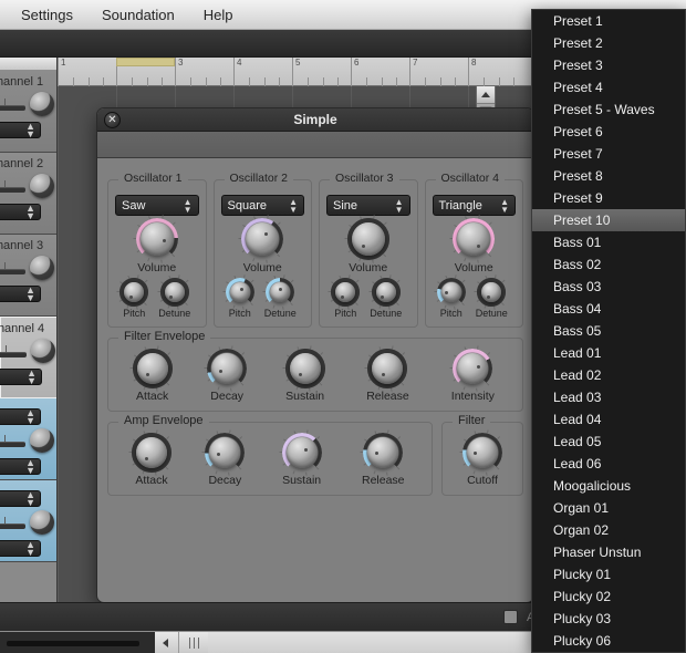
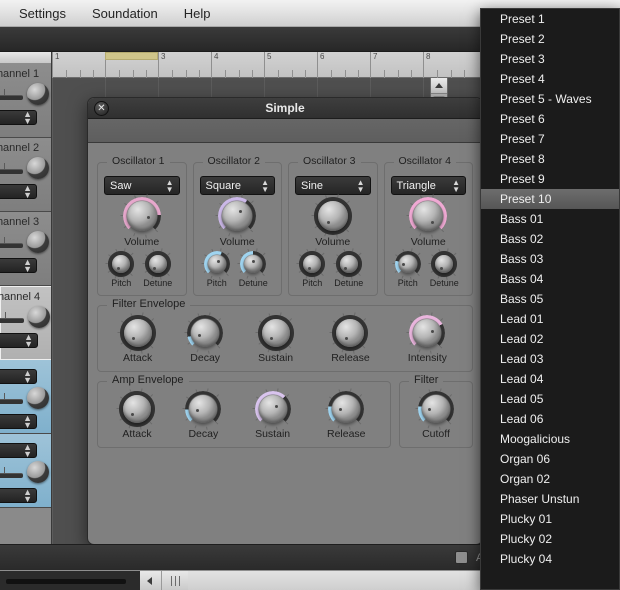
  Settings
  Soundation
  Help
  hannel 1
  ▲
  ▼
  hannel 2
  ▲
  ▼
  hannel 3
  ▲
  ▼
  hannel 4
  ▲
  ▼
  ▲
  ▼
  ▲
  ▼
  ▲
  ▼
  ▲
  ▼
  1
  3
  4
  5
  6
  7
  8
  ✕
  Simple
  Oscillator 1
  Saw
  ▲
  ▼
  Volume
  Pitch
  Detune
  Oscillator 2
  Square
  ▲
  ▼
  Volume
  Pitch
  Detune
  Oscillator 3
  Sine
  ▲
  ▼
  Volume
  Pitch
  Detune
  Oscillator 4
  Triangle
  ▲
  ▼
  Volume
  Pitch
  Detune
  Filter Envelope
  Attack
  Decay
  Sustain
  Release
  Intensity
  Amp Envelope
  Attack
  Decay
  Sustain
  Release
  Filter
  Cutoff
  Preset 1
  Preset 2
  Preset 3
  Preset 4
  Preset 5 - Waves
  Preset 6
  Preset 7
  Preset 8
  Preset 9
  Preset 10
  Bass 01
  Bass 02
  Bass 03
  Bass 04
  Bass 05
  Lead 01
  Lead 02
  Lead 03
  Lead 04
  Lead 05
  Lead 06
  Moogalicious
- Organ 01
+ Organ 06
  Organ 02
  Phaser Unstun
  Plucky 01
  Plucky 02
- Plucky 03
- Plucky 06
+ Plucky 04
